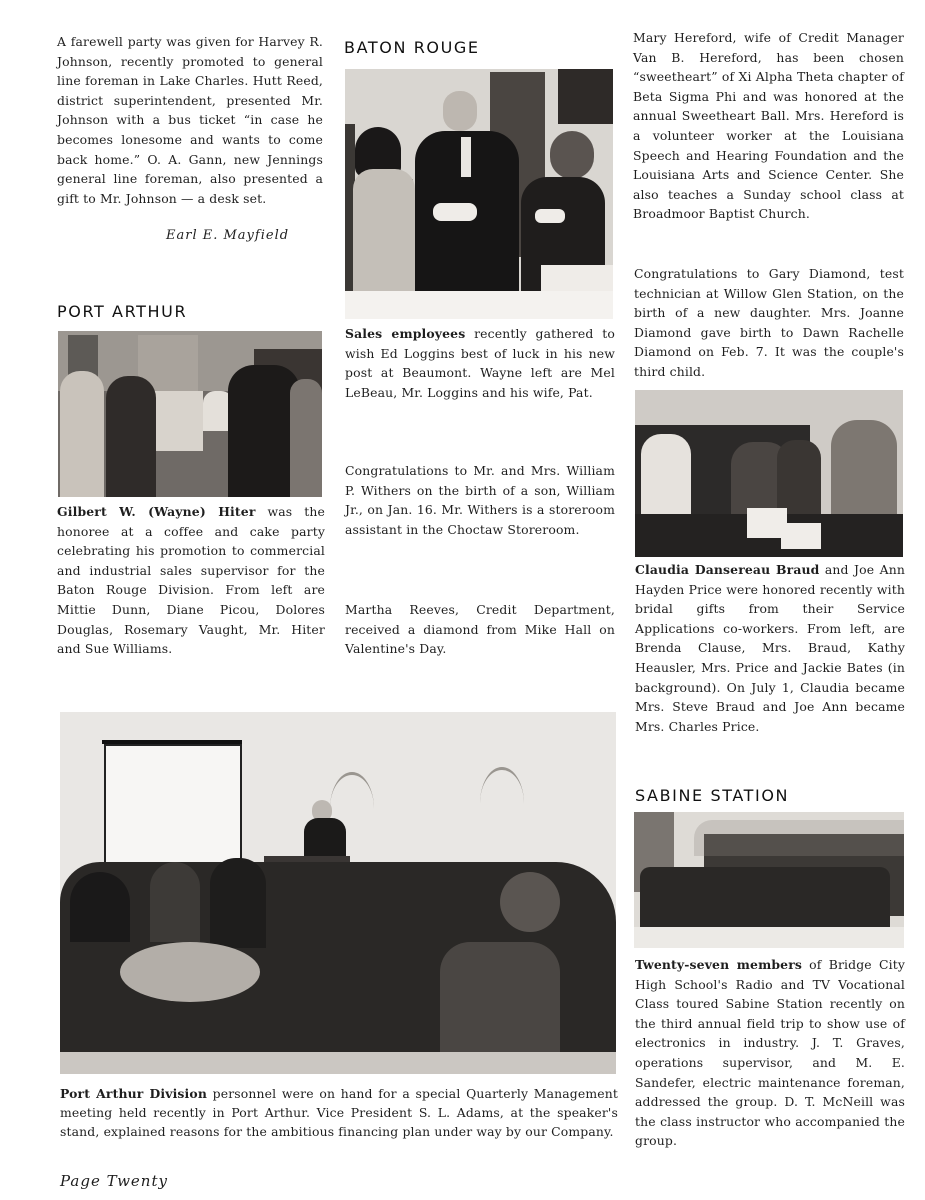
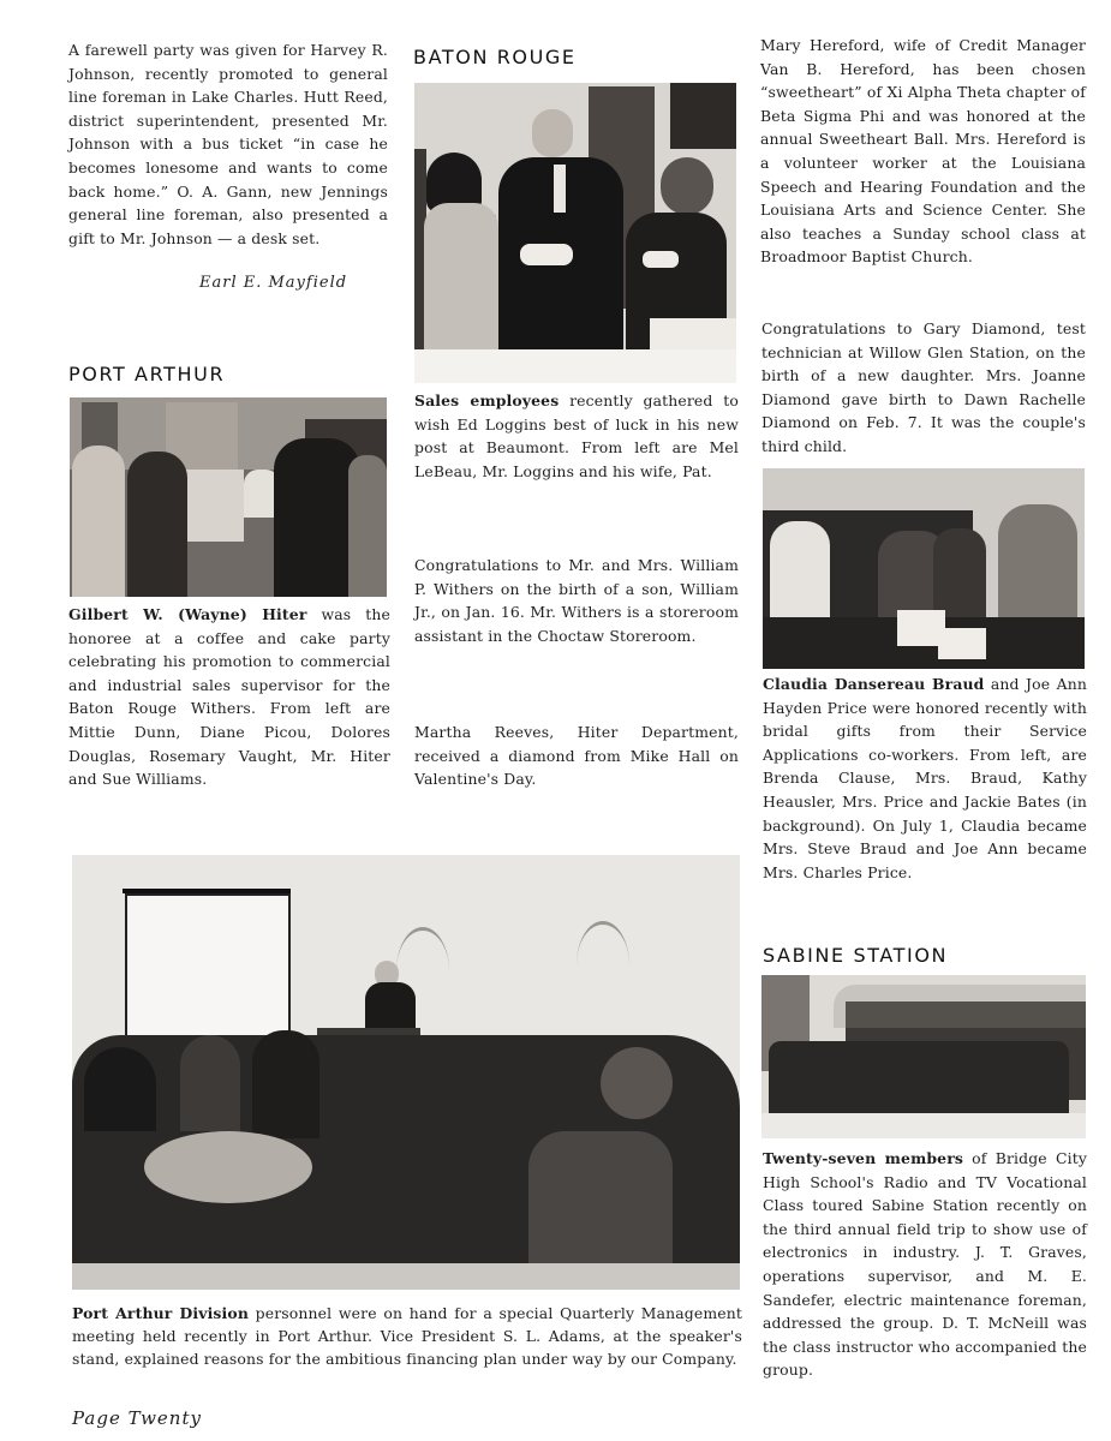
  A farewell party was given for Harvey R. Johnson, recently promoted to general line foreman in Lake Charles. Hutt Reed, district superintendent, presented Mr. Johnson with a bus ticket “in case he becomes lonesome and wants to come back home.” O. A. Gann, new Jennings general line foreman, also presented a gift to Mr. Johnson — a desk set.
  Earl E. Mayfield
  PORT ARTHUR
- Gilbert W. (Wayne) Hiter was the honoree at a coffee and cake party celebrating his promotion to commercial and industrial sales supervisor for the Baton Rouge Division. From left are Mittie Dunn, Diane Picou, Dolores Douglas, Rosemary Vaught, Mr. Hiter and Sue Williams.
+ Gilbert W. (Wayne) Hiter was the honoree at a coffee and cake party celebrating his promotion to commercial and industrial sales supervisor for the Baton Rouge Withers. From left are Mittie Dunn, Diane Picou, Dolores Douglas, Rosemary Vaught, Mr. Hiter and Sue Williams.
  BATON ROUGE
- Sales employees recently gathered to wish Ed Loggins best of luck in his new post at Beaumont. Wayne left are Mel LeBeau, Mr. Loggins and his wife, Pat.
+ Sales employees recently gathered to wish Ed Loggins best of luck in his new post at Beaumont. From left are Mel LeBeau, Mr. Loggins and his wife, Pat.
  Congratulations to Mr. and Mrs. William P. Withers on the birth of a son, William Jr., on Jan. 16. Mr. Withers is a storeroom assistant in the Choctaw Storeroom.
- Martha Reeves, Credit Department, received a diamond from Mike Hall on Valentine's Day.
+ Martha Reeves, Hiter Department, received a diamond from Mike Hall on Valentine's Day.
  Mary Hereford, wife of Credit Manager Van B. Hereford, has been chosen “sweetheart” of Xi Alpha Theta chapter of Beta Sigma Phi and was honored at the annual Sweetheart Ball. Mrs. Hereford is a volunteer worker at the Louisiana Speech and Hearing Foundation and the Louisiana Arts and Science Center. She also teaches a Sunday school class at Broadmoor Baptist Church.
  Congratulations to Gary Diamond, test technician at Willow Glen Station, on the birth of a new daughter. Mrs. Joanne Diamond gave birth to Dawn Rachelle Diamond on Feb. 7. It was the couple's third child.
  Claudia Dansereau Braud and Joe Ann Hayden Price were honored recently with bridal gifts from their Service Applications co-workers. From left, are Brenda Clause, Mrs. Braud, Kathy Heausler, Mrs. Price and Jackie Bates (in background). On July 1, Claudia became Mrs. Steve Braud and Joe Ann became Mrs. Charles Price.
  SABINE STATION
  Twenty-seven members of Bridge City High School's Radio and TV Vocational Class toured Sabine Station recently on the third annual field trip to show use of electronics in industry. J. T. Graves, operations supervisor, and M. E. Sandefer, electric maintenance foreman, addressed the group. D. T. McNeill was the class instructor who accompanied the group.
  Port Arthur Division personnel were on hand for a special Quarterly Management meeting held recently in Port Arthur. Vice President S. L. Adams, at the speaker's stand, explained reasons for the ambitious financing plan under way by our Company.
  Page Twenty
